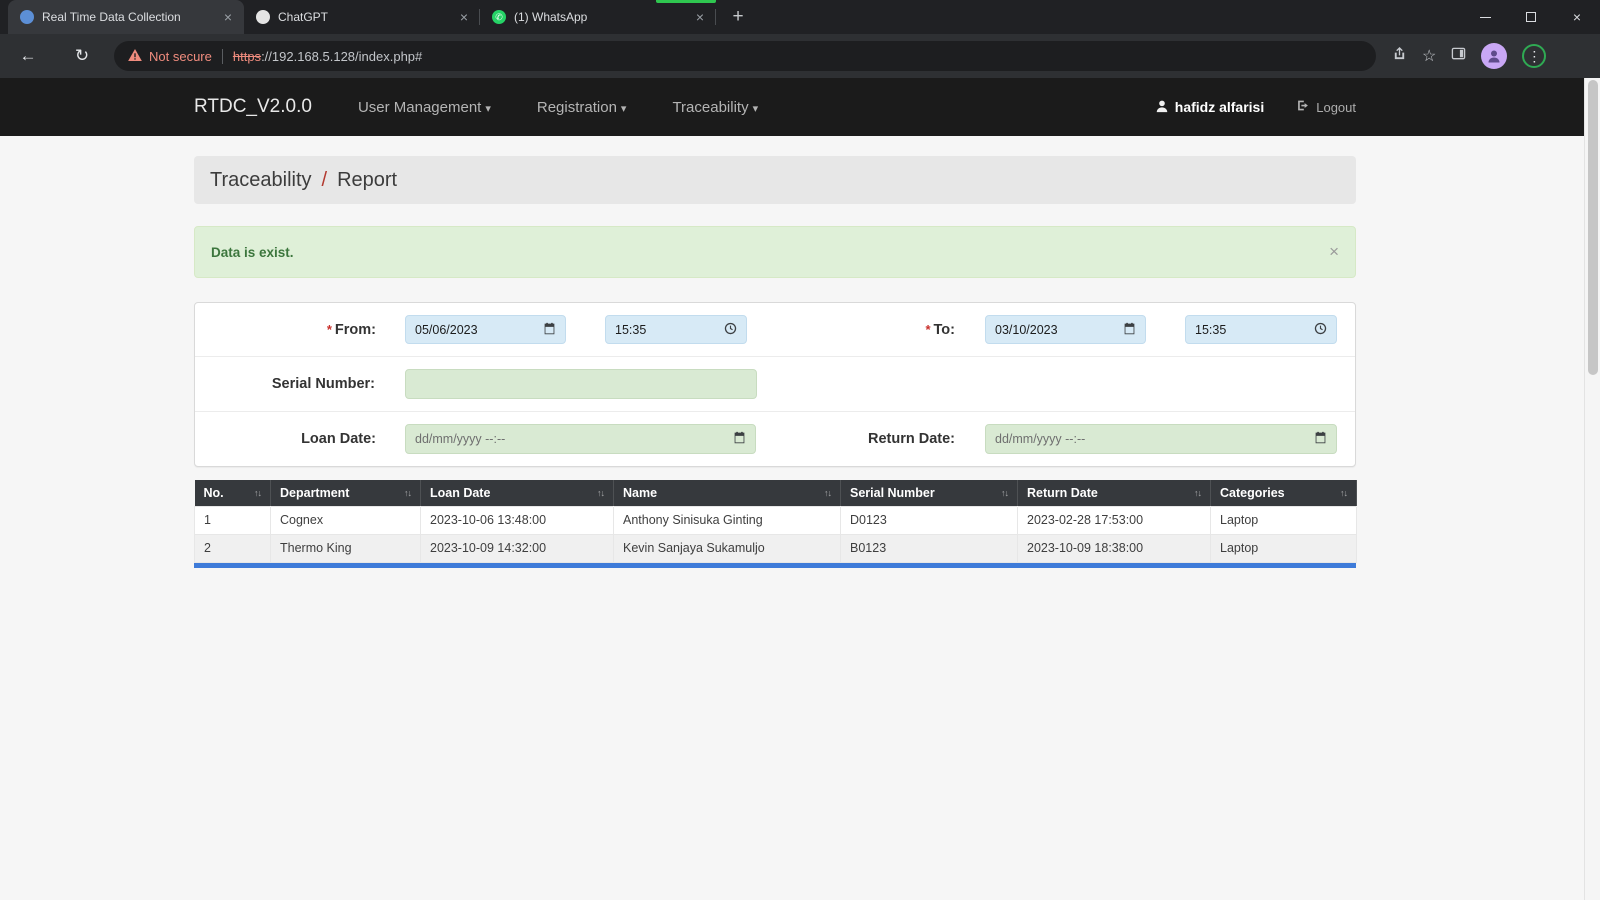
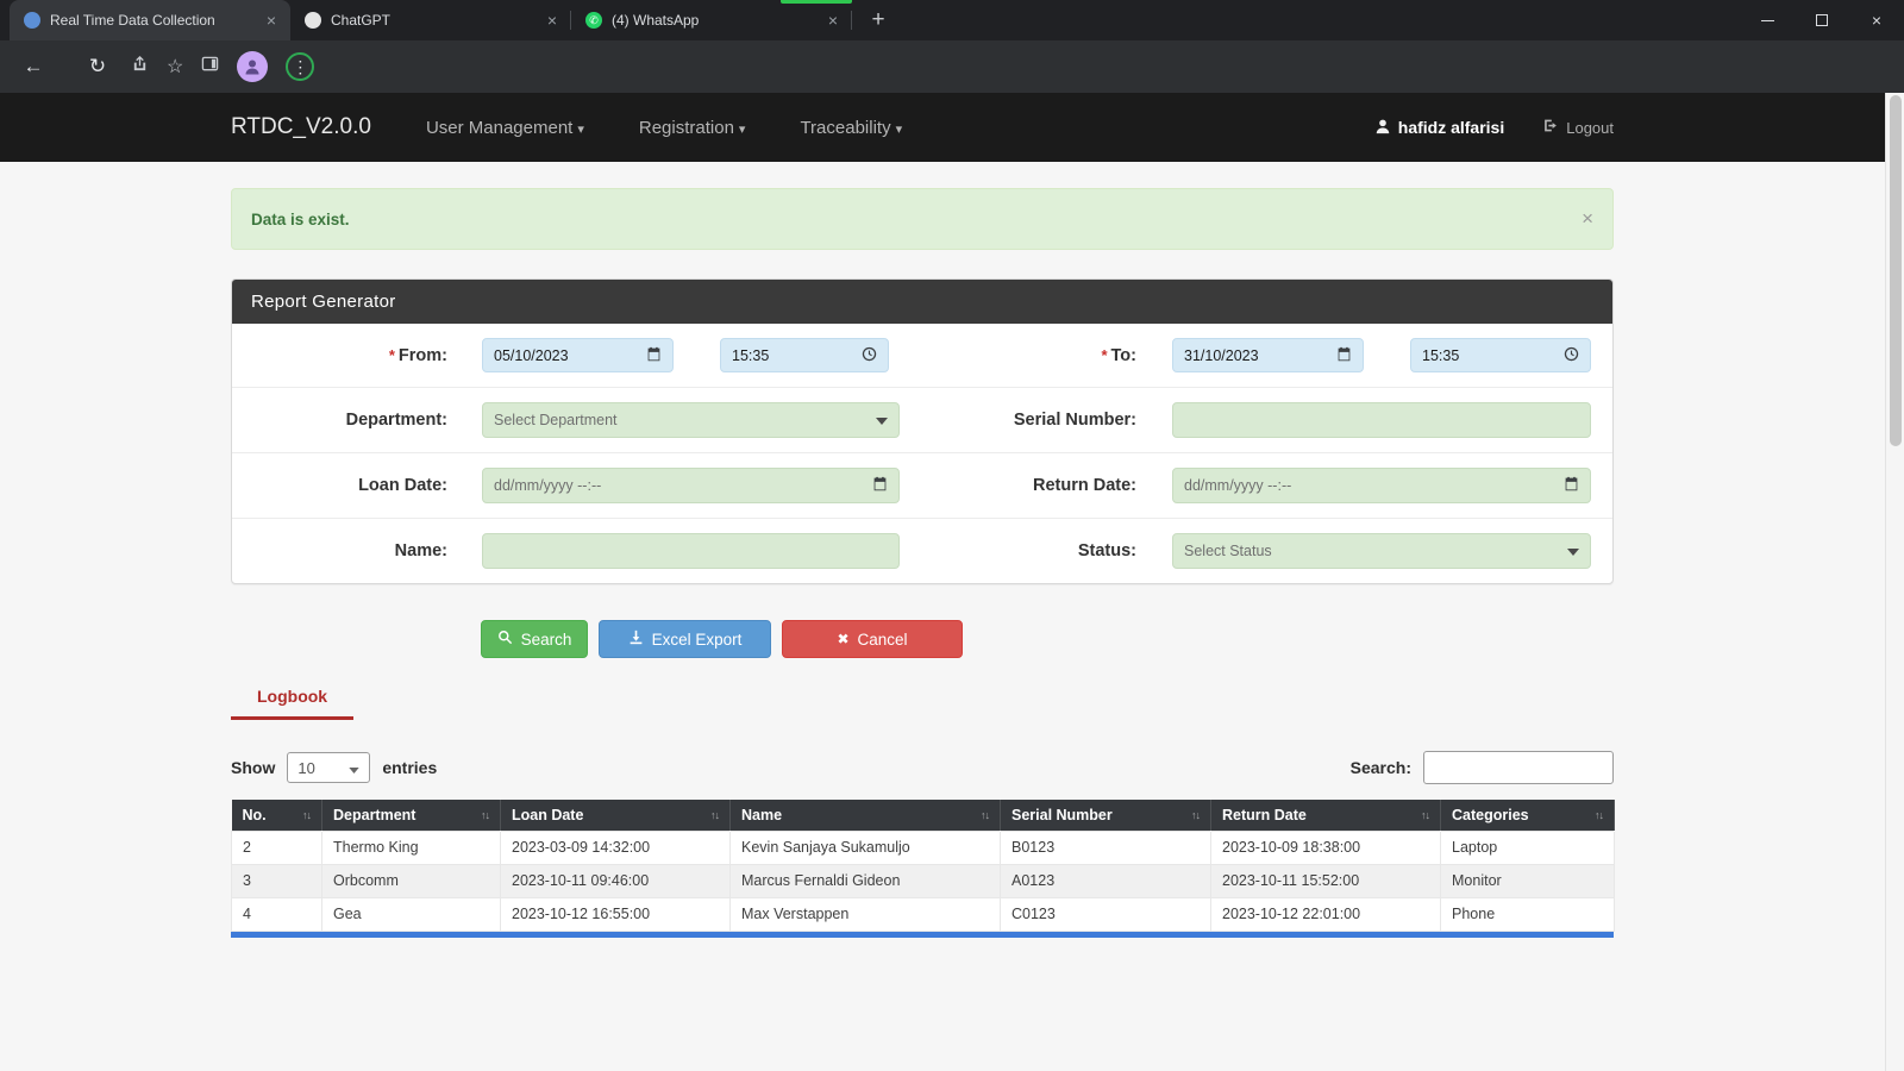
  Real Time Data Collection
  ×
  ChatGPT
  ×
  ✆
- (1) WhatsApp
+ (4) WhatsApp
  ×
  +
  ×
  ←
  ↻
- Not secure
- https
- ://192.168.5.128/index.php#
  ☆
  ⋮
  RTDC_V2.0.0
  User Management ▾
  Registration ▾
  Traceability ▾
  hafidz alfarisi
  Logout
- Traceability
- /
- Report
  Data is exist.
  ×
+ Report Generator
  * From:
- 05/06/2023
+ 05/10/2023
  15:35
  * To:
- 03/10/2023
+ 31/10/2023
  15:35
+ Department:
+ Select Department
  Serial Number:
  Loan Date:
  dd/mm/yyyy --:--
  Return Date:
  dd/mm/yyyy --:--
+ Name:
+ Status:
+ Select Status
+ Search
+ Excel Export
+ ✖
+ Cancel
+ Logbook
+ Show
+ 10
+ entries
+ Search:
  No. ↑↓	Department ↑↓	Loan Date ↑↓	Name ↑↓	Serial Number ↑↓	Return Date ↑↓	Categories ↑↓
- 1	Cognex	2023-10-06 13:48:00	Anthony Sinisuka Ginting	D0123	2023-02-28 17:53:00	Laptop
- 2	Thermo King	2023-10-09 14:32:00	Kevin Sanjaya Sukamuljo	B0123	2023-10-09 18:38:00	Laptop
+ 2	Thermo King	2023-03-09 14:32:00	Kevin Sanjaya Sukamuljo	B0123	2023-10-09 18:38:00	Laptop
+ 3	Orbcomm	2023-10-11 09:46:00	Marcus Fernaldi Gideon	A0123	2023-10-11 15:52:00	Monitor
+ 4	Gea	2023-10-12 16:55:00	Max Verstappen	C0123	2023-10-12 22:01:00	Phone
